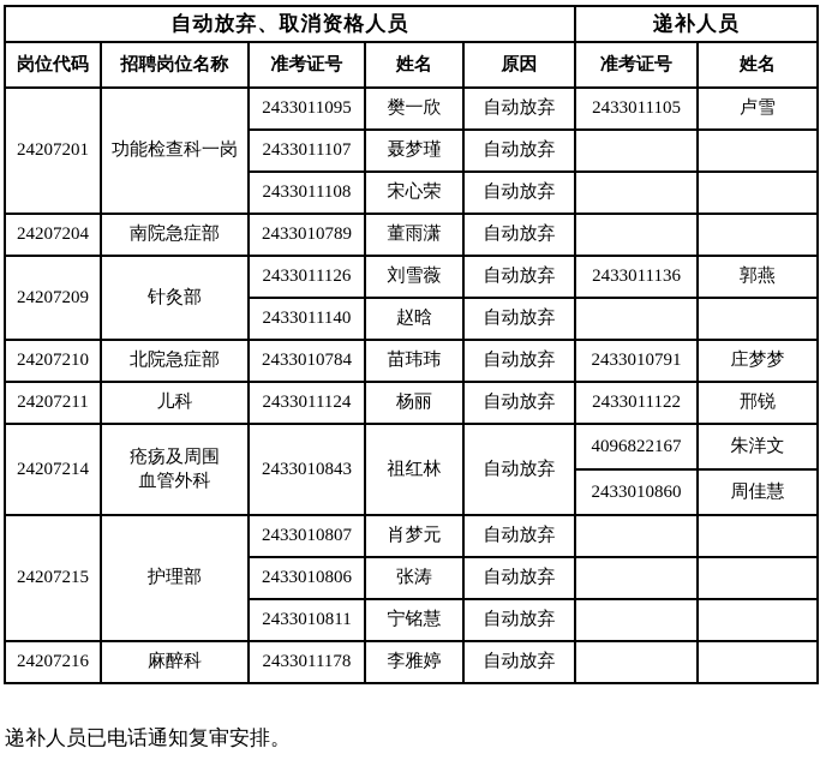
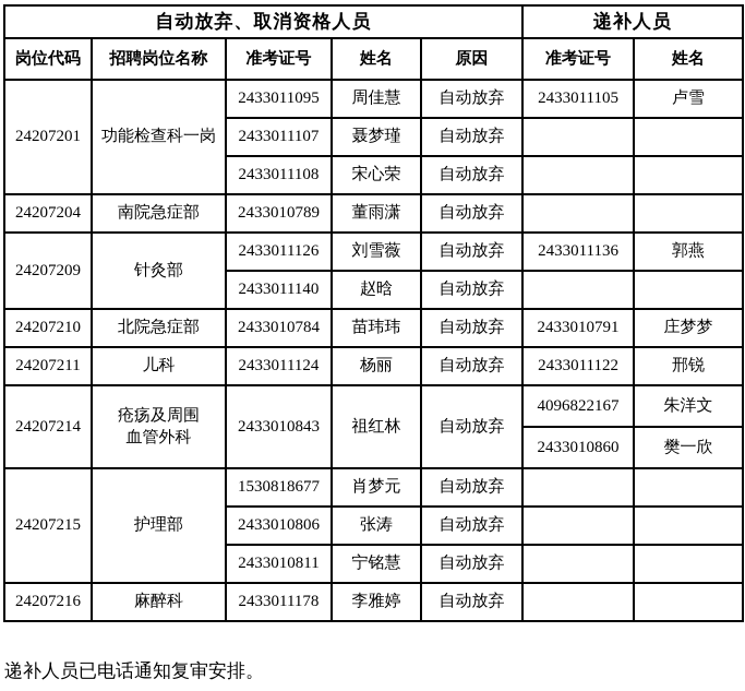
  自动放弃、取消资格人员	递补人员
  岗位代码	招聘岗位名称	准考证号	姓名	原因	准考证号	姓名
- 24207201	功能检查科一岗	2433011095	樊一欣	自动放弃	2433011105	卢雪
+ 24207201	功能检查科一岗	2433011095	周佳慧	自动放弃	2433011105	卢雪
  2433011107	聂梦瑾	自动放弃
  2433011108	宋心荣	自动放弃
  24207204	南院急症部	2433010789	董雨潇	自动放弃
  24207209	针灸部	2433011126	刘雪薇	自动放弃	2433011136	郭燕
  2433011140	赵晗	自动放弃
  24207210	北院急症部	2433010784	苗玮玮	自动放弃	2433010791	庄梦梦
  24207211	儿科	2433011124	杨丽	自动放弃	2433011122	邢锐
  24207214	疮疡及周围 血管外科	2433010843	祖红林	自动放弃	4096822167	朱洋文
- 2433010860	周佳慧
+ 2433010860	樊一欣
- 24207215	护理部	2433010807	肖梦元	自动放弃
+ 24207215	护理部	1530818677	肖梦元	自动放弃
  2433010806	张涛	自动放弃
  2433010811	宁铭慧	自动放弃
  24207216	麻醉科	2433011178	李雅婷	自动放弃
  递补人员已电话通知复审安排。
